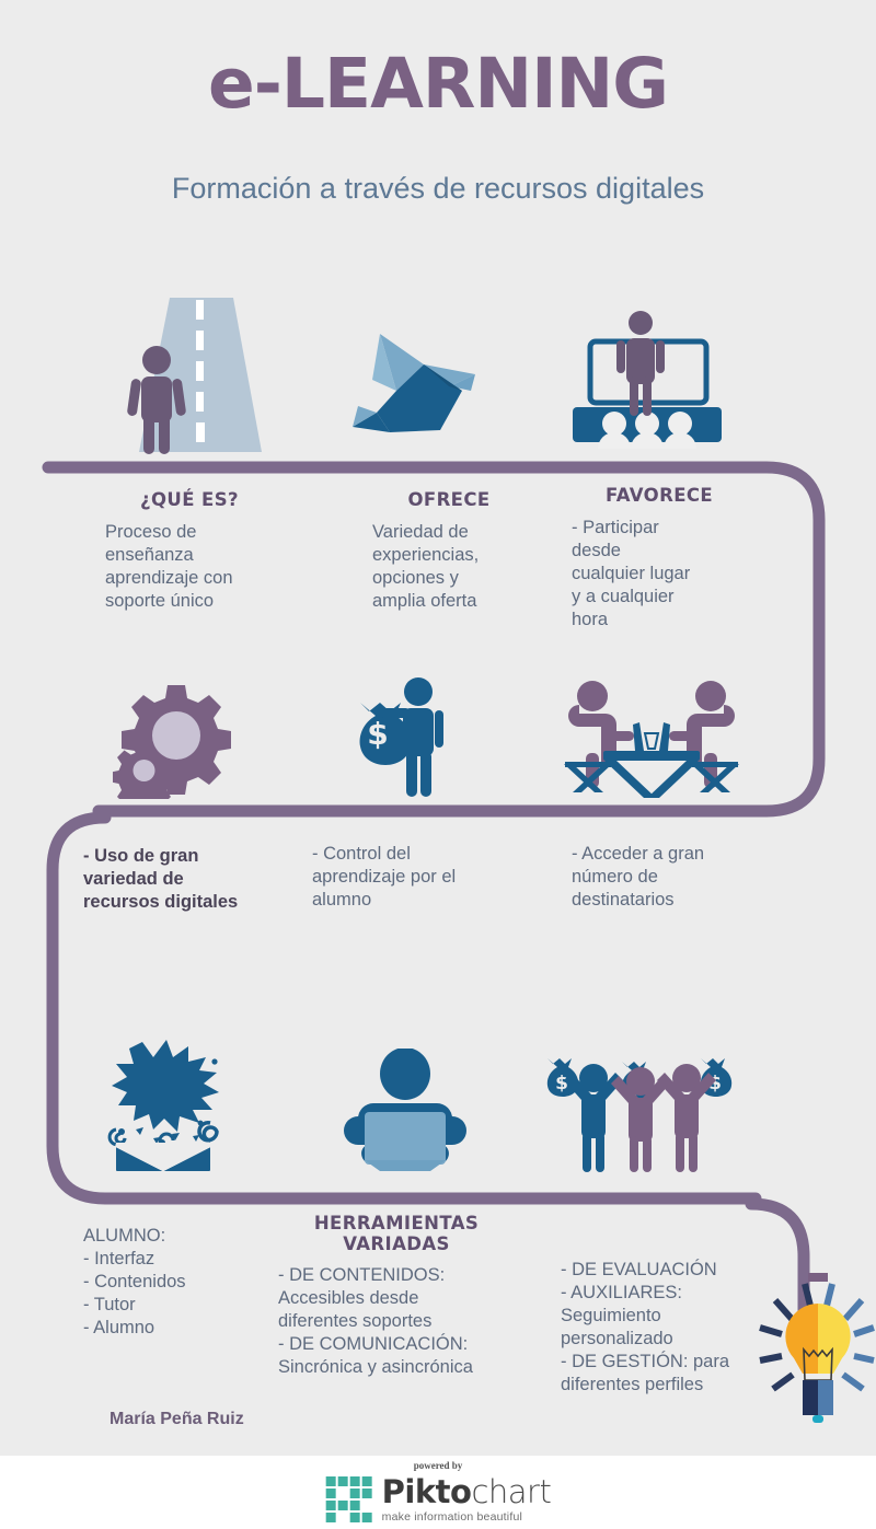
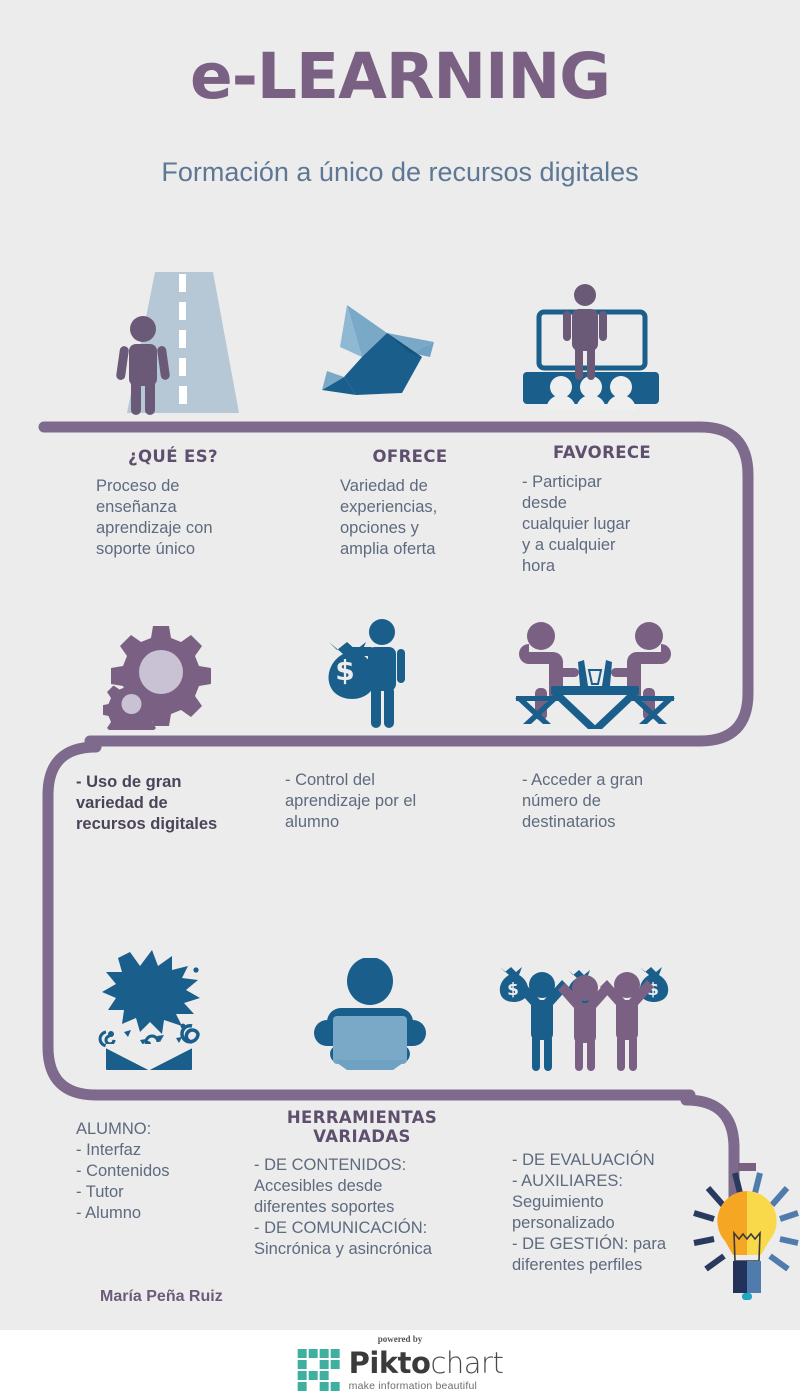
  e-LEARNING
- Formación a través de recursos digitales
+ Formación a único de recursos digitales
  ¿QUÉ ES?
  Proceso de
  enseñanza
  aprendizaje con
  soporte único
  OFRECE
  Variedad de
  experiencias,
  opciones y
  amplia oferta
  FAVORECE
  - Participar
  desde
  cualquier lugar
  y a cualquier
  hora
  $
  - Uso de gran
  variedad de
  recursos digitales
  - Control del
  aprendizaje por el
  alumno
  - Acceder a gran
  número de
  destinatarios
  $
  $
  ALUMNO:
  - Interfaz
  - Contenidos
  - Tutor
  - Alumno
  HERRAMIENTAS
  VARIADAS
  - DE CONTENIDOS:
  Accesibles desde
  diferentes soportes
  - DE COMUNICACIÓN:
  Sincrónica y asincrónica
  - DE EVALUACIÓN
  - AUXILIARES:
  Seguimiento
  personalizado
  - DE GESTIÓN: para
  diferentes perfiles
  María Peña Ruiz
  powered by
  Piktochart
  make information beautiful
